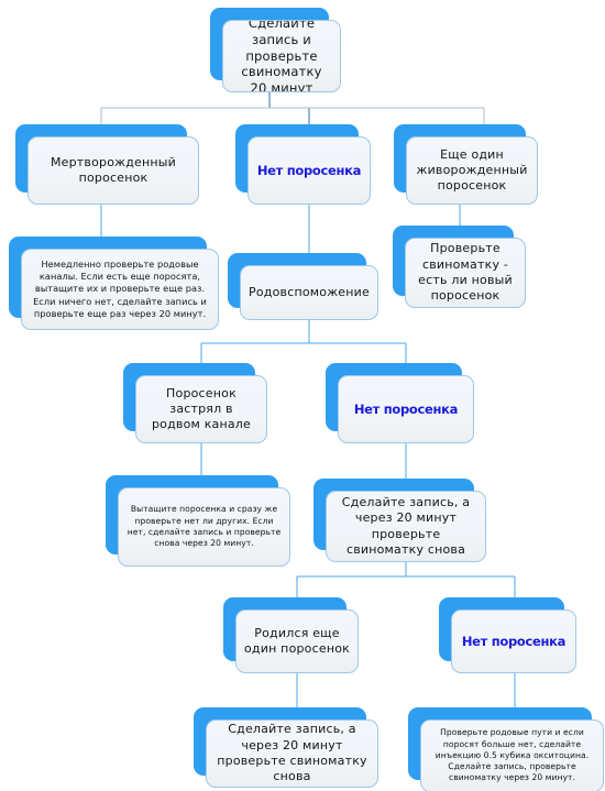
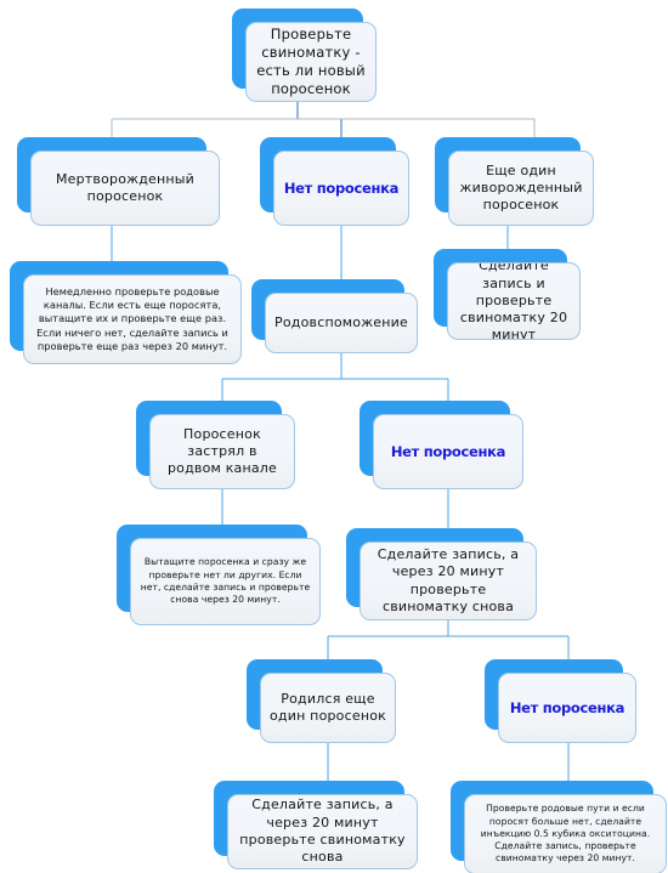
- Сделайте запись и проверьте свиноматку 20 минут
+ Проверьте свиноматку - есть ли новый поросенок
  Мертворожденный поросенок
  Нет поросенка
  Еще один живорожденный поросенок
  Немедленно проверьте родовые каналы. Если есть еще поросята, вытащите их и проверьте еще раз. Если ничего нет, сделайте запись и проверьте еще раз через 20 минут.
  Родовспоможение
- Проверьте свиноматку - есть ли новый поросенок
+ Сделайте запись и проверьте свиноматку 20 минут
  Поросенок застрял в родвом канале
  Нет поросенка
  Вытащите поросенка и сразу же проверьте нет ли других. Если нет, сделайте запись и проверьте снова через 20 минут.
  Сделайте запись, а через 20 минут проверьте свиноматку снова
  Родился еще один поросенок
  Нет поросенка
  Сделайте запись, а через 20 минут проверьте свиноматку снова
  Проверьте родовые пути и если поросят больше нет, сделайте инъекцию 0.5 кубика окситоцина. Сделайте запись, проверьте свиноматку через 20 минут.
